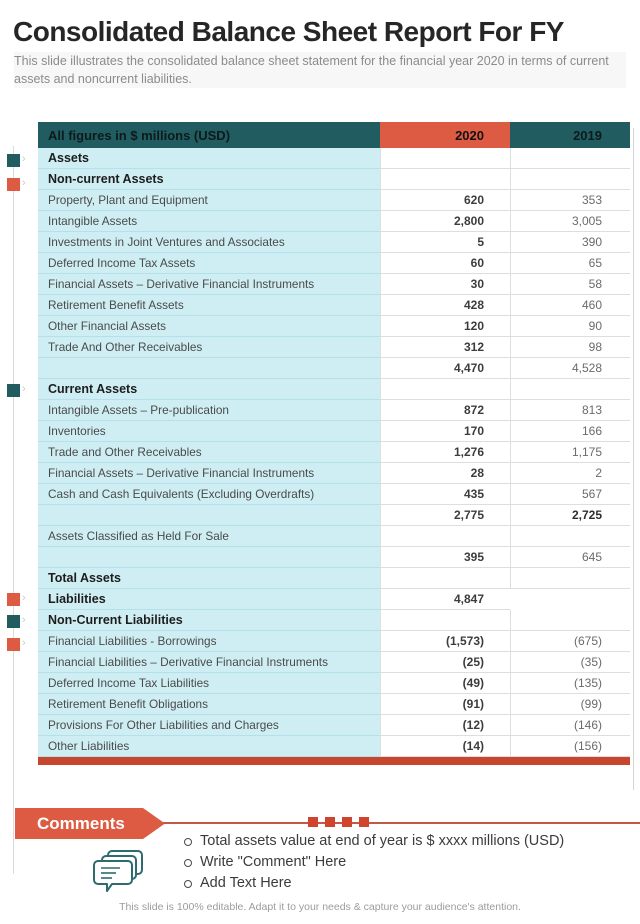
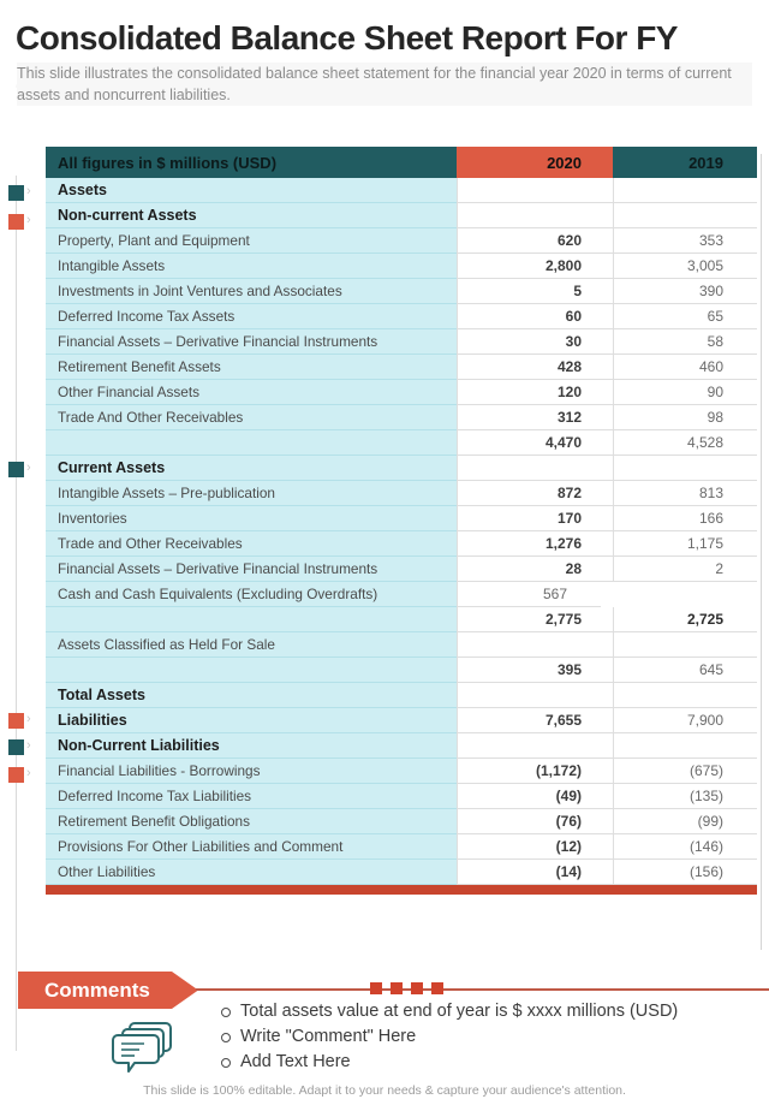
  Consolidated Balance Sheet Report For FY
  This slide illustrates the consolidated balance sheet statement for the financial year 2020 in terms of current assets and noncurrent liabilities.
  ›
  ›
  ›
  ›
  ›
  ›
  All figures in $ millions (USD)
  2020
  2019
  Assets
  Non-current Assets
  Property, Plant and Equipment
  620
  353
  Intangible Assets
  2,800
  3,005
  Investments in Joint Ventures and Associates
  5
  390
  Deferred Income Tax Assets
  60
  65
  Financial Assets – Derivative Financial Instruments
  30
  58
  Retirement Benefit Assets
  428
  460
  Other Financial Assets
  120
  90
  Trade And Other Receivables
  312
  98
  4,470
  4,528
  Current Assets
  Intangible Assets – Pre-publication
  872
  813
  Inventories
  170
  166
  Trade and Other Receivables
  1,276
  1,175
  Financial Assets – Derivative Financial Instruments
  28
  2
  Cash and Cash Equivalents (Excluding Overdrafts)
- 435
  567
  2,775
  2,725
  Assets Classified as Held For Sale
  395
  645
  Total Assets
  Liabilities
- 4,847
+ 7,655
+ 7,900
  Non-Current Liabilities
  Financial Liabilities - Borrowings
- (1,573)
+ (1,172)
  (675)
- Financial Liabilities – Derivative Financial Instruments
- (25)
- (35)
  Deferred Income Tax Liabilities
  (49)
  (135)
  Retirement Benefit Obligations
- (91)
+ (76)
  (99)
- Provisions For Other Liabilities and Charges
+ Provisions For Other Liabilities and Comment
  (12)
  (146)
  Other Liabilities
  (14)
  (156)
  Comments
  Total assets value at end of year is $ xxxx millions (USD)
  Write "Comment" Here
  Add Text Here
  This slide is 100% editable. Adapt it to your needs & capture your audience's attention.
